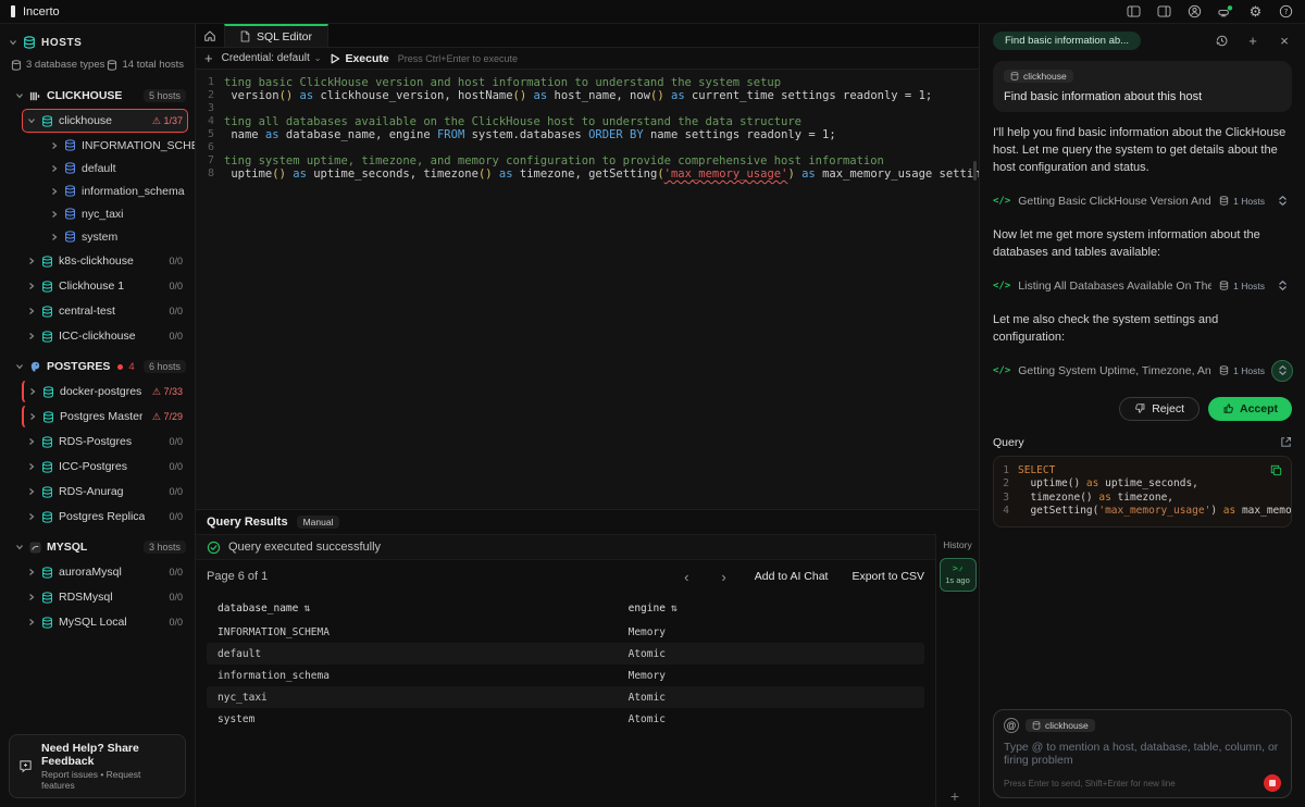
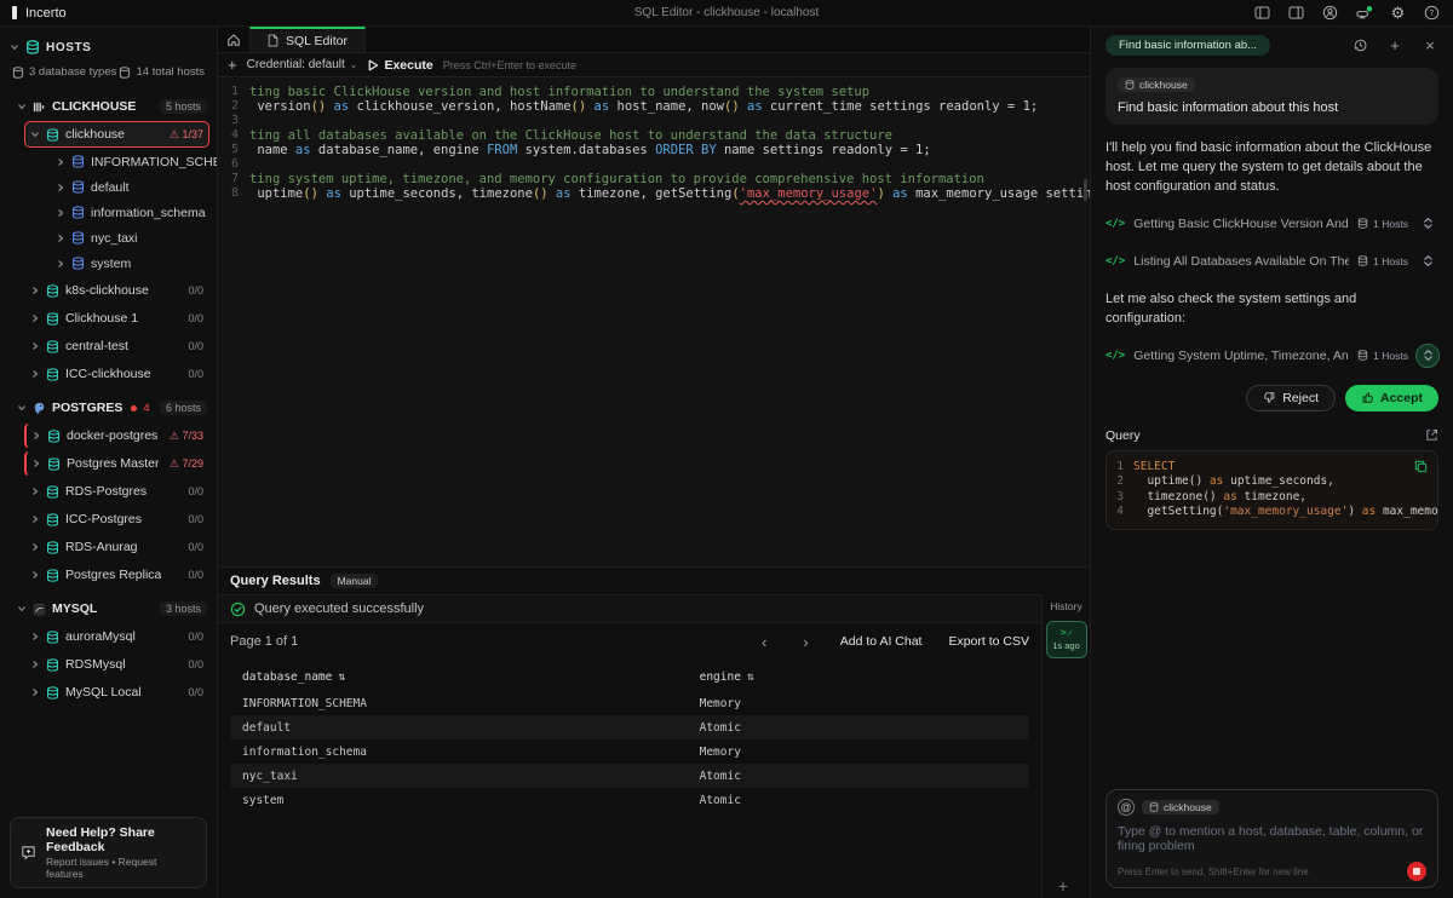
  Incerto
+ SQL Editor - clickhouse - localhost
  ⚙
  ?
  HOSTS
  3 database types
  14 total hosts
  CLICKHOUSE
  5 hosts
  clickhouse
  ⚠ 1/37
  INFORMATION_SCH
  default
  information_schema
  nyc_taxi
  system
  k8s-clickhouse
  0/0
  Clickhouse 1
  0/0
  central-test
  0/0
  ICC-clickhouse
  0/0
  POSTGRES
  4
  6 hosts
  docker-postgres
  ⚠ 7/33
  Postgres Master
  ⚠ 7/29
  RDS-Postgres
  0/0
  ICC-Postgres
  0/0
  RDS-Anurag
  0/0
  Postgres Replica
  0/0
  MYSQL
  3 hosts
  auroraMysql
  0/0
  RDSMysql
  0/0
  MySQL Local
  0/0
  Need Help? Share Feedback
  Report issues • Request features
  SQL Editor
  +
  Credential: default
  ⌄
  Execute
  Press Ctrl+Enter to execute
  1
  ting basic ClickHouse version and host information to understand the system setup
  2
  version() as clickhouse_version, hostName() as host_name, now() as current_time settings readonly = 1;
  3
  4
  ting all databases available on the ClickHouse host to understand the data structure
  5
  name as database_name, engine FROM system.databases ORDER BY name settings readonly = 1;
  6
  7
  ting system uptime, timezone, and memory configuration to provide comprehensive host information
  8
  uptime() as uptime_seconds, timezone() as timezone, getSetting('max_memory_usage') as max_memory_usage settin
  Query Results
  Manual
  Query executed successfully
- Page 6 of 1
+ Page 1 of 1
  ‹
  ›
  Add to AI Chat
  Export to CSV
  database_name ⇅
  engine ⇅
  INFORMATION_SCHEMA
  Memory
  default
  Atomic
  information_schema
  Memory
  nyc_taxi
  Atomic
  system
  Atomic
  History
  >⍻
  1s ago
  +
  Find basic information ab...
  +
  ×
  clickhouse
  Find basic information about this host
  I'll help you find basic information about the ClickHouse host. Let me query the system to get details about the host configuration and status.
  </>
  Getting Basic ClickHouse Version And
  1 Hosts
- Now let me get more system information about the databases and tables available:
  </>
  Listing All Databases Available On The
  1 Hosts
  Let me also check the system settings and configuration:
  </>
  Getting System Uptime, Timezone, An
  1 Hosts
  Reject
  Accept
  Query
  1
  SELECT
  2
  uptime() as uptime_seconds,
  3
  timezone() as timezone,
  4
  getSetting('max_memory_usage') as max_memo
  @
  clickhouse
  Press Enter to send, Shift+Enter for new line
